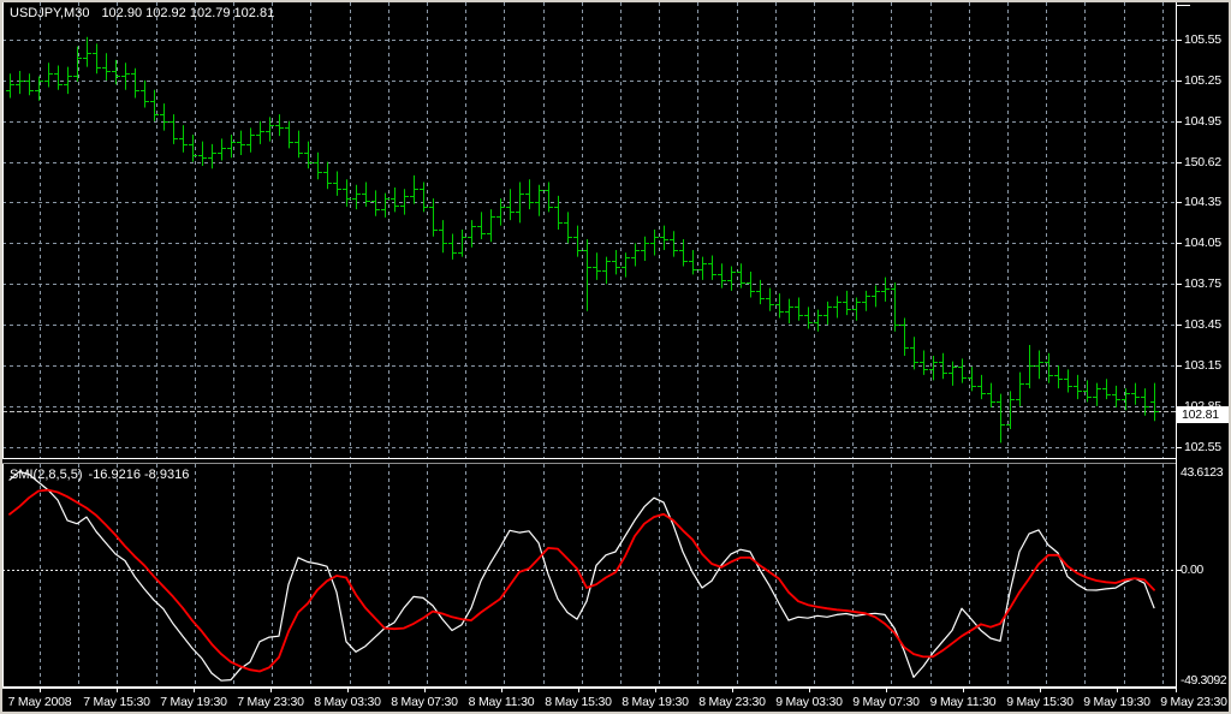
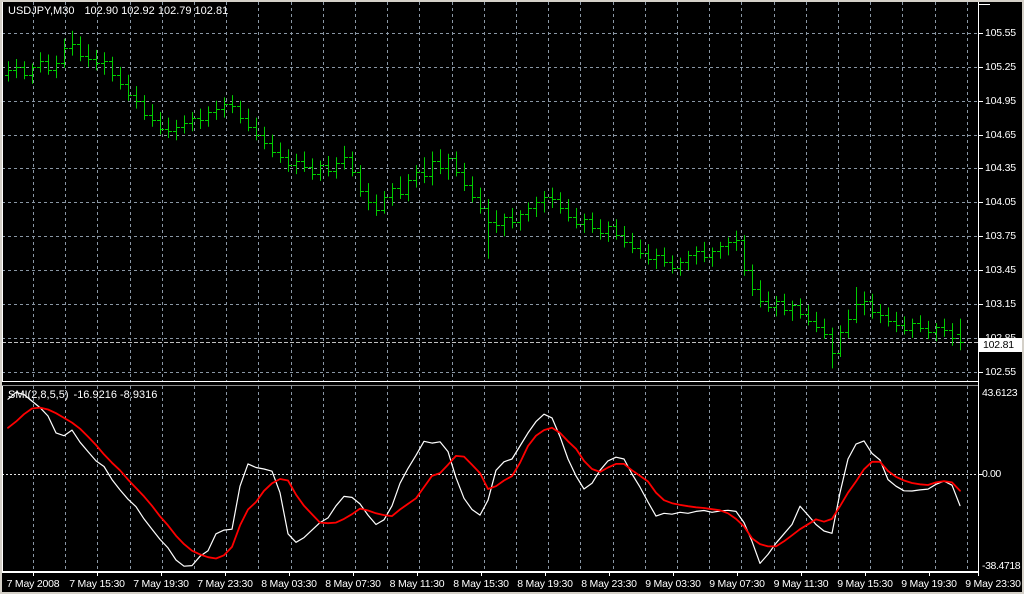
  USDJPY,M30 102.90 102.92 102.79 102.81
  SMI(2,8,5,5) -16.9216 -8.9316
  7 May 2008
  7 May 15:30
  7 May 19:30
  7 May 23:30
  8 May 03:30
  8 May 07:30
  8 May 11:30
  8 May 15:30
  8 May 19:30
  8 May 23:30
  9 May 03:30
  9 May 07:30
  9 May 11:30
  9 May 15:30
  9 May 19:30
  9 May 23:30
  102.81
  105.55
  105.25
  104.95
- 150.62
+ 104.65
  104.35
  104.05
  103.75
  103.45
  103.15
  102.55
  43.6123
  0.00
- -49.3092
+ -38.4718
